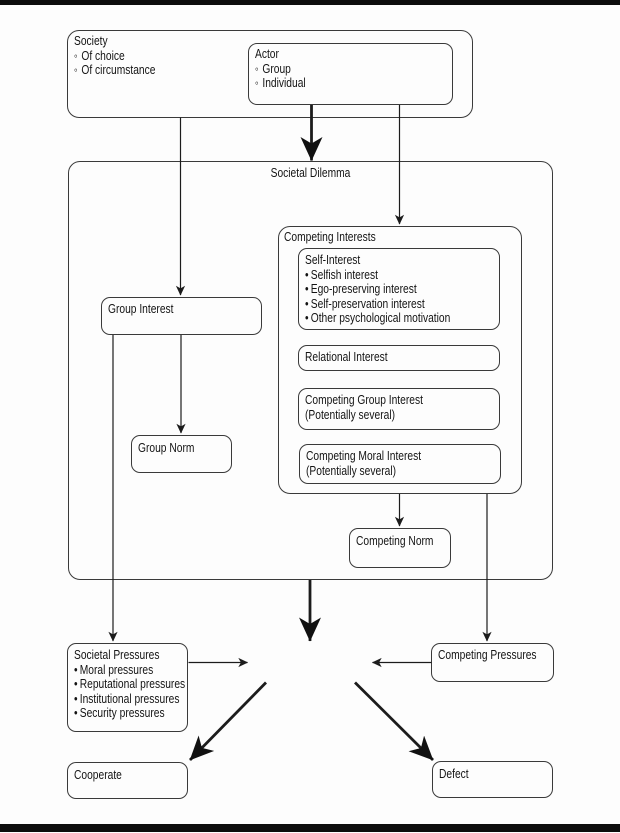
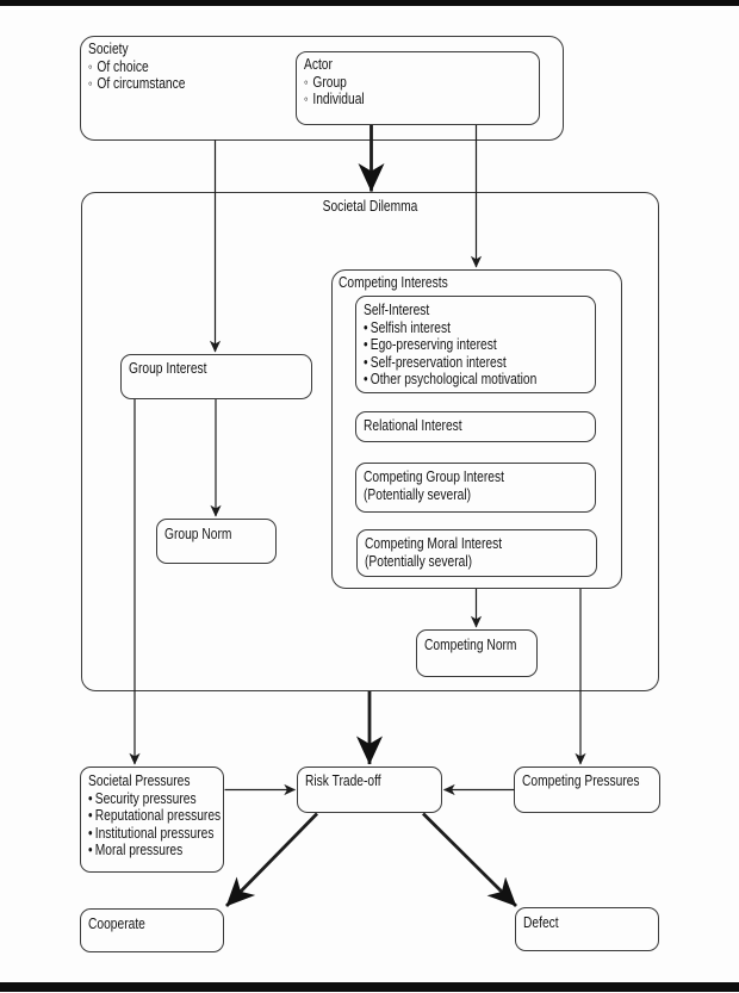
  Society
  ◦ Of choice
  ◦ Of circumstance
  Actor
  ◦ Group
  ◦ Individual
  Societal Dilemma
  Group Interest
  Competing Interests
  Self-Interest
  • Selfish interest
  • Ego-preserving interest
  • Self-preservation interest
  • Other psychological motivation
  Relational Interest
  Competing Group Interest
  (Potentially several)
  Competing Moral Interest
  (Potentially several)
  Group Norm
  Competing Norm
  Societal Pressures
- • Moral pressures
+ • Security pressures
  • Reputational pressures
  • Institutional pressures
- • Security pressures
+ • Moral pressures
+ Risk Trade-off
  Competing Pressure
  Cooperate
  Defect
